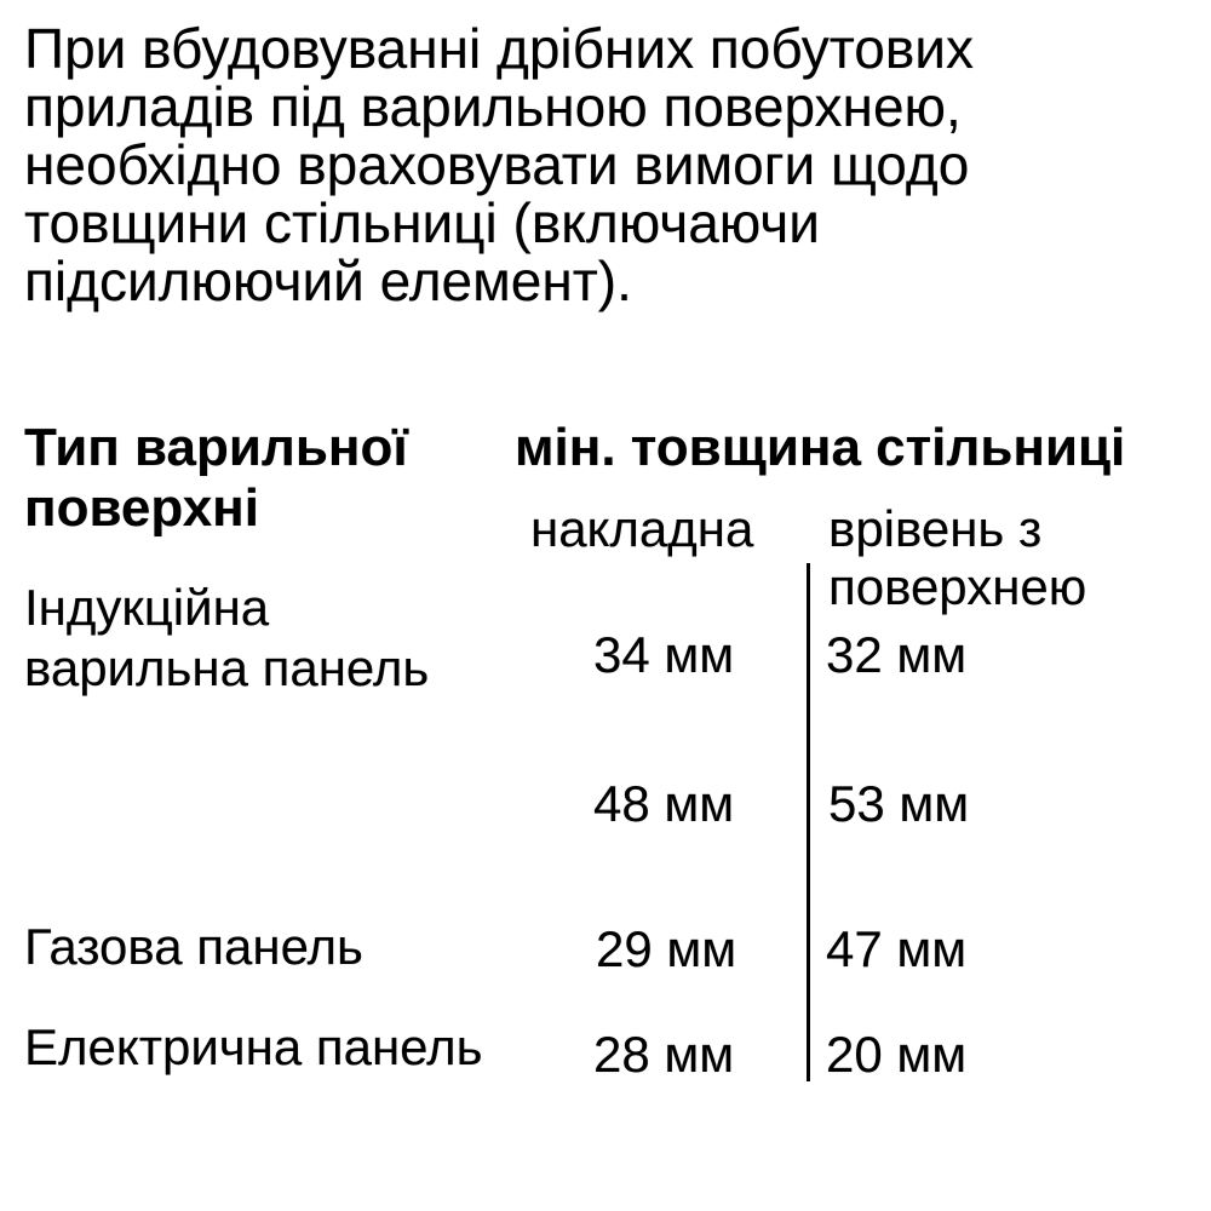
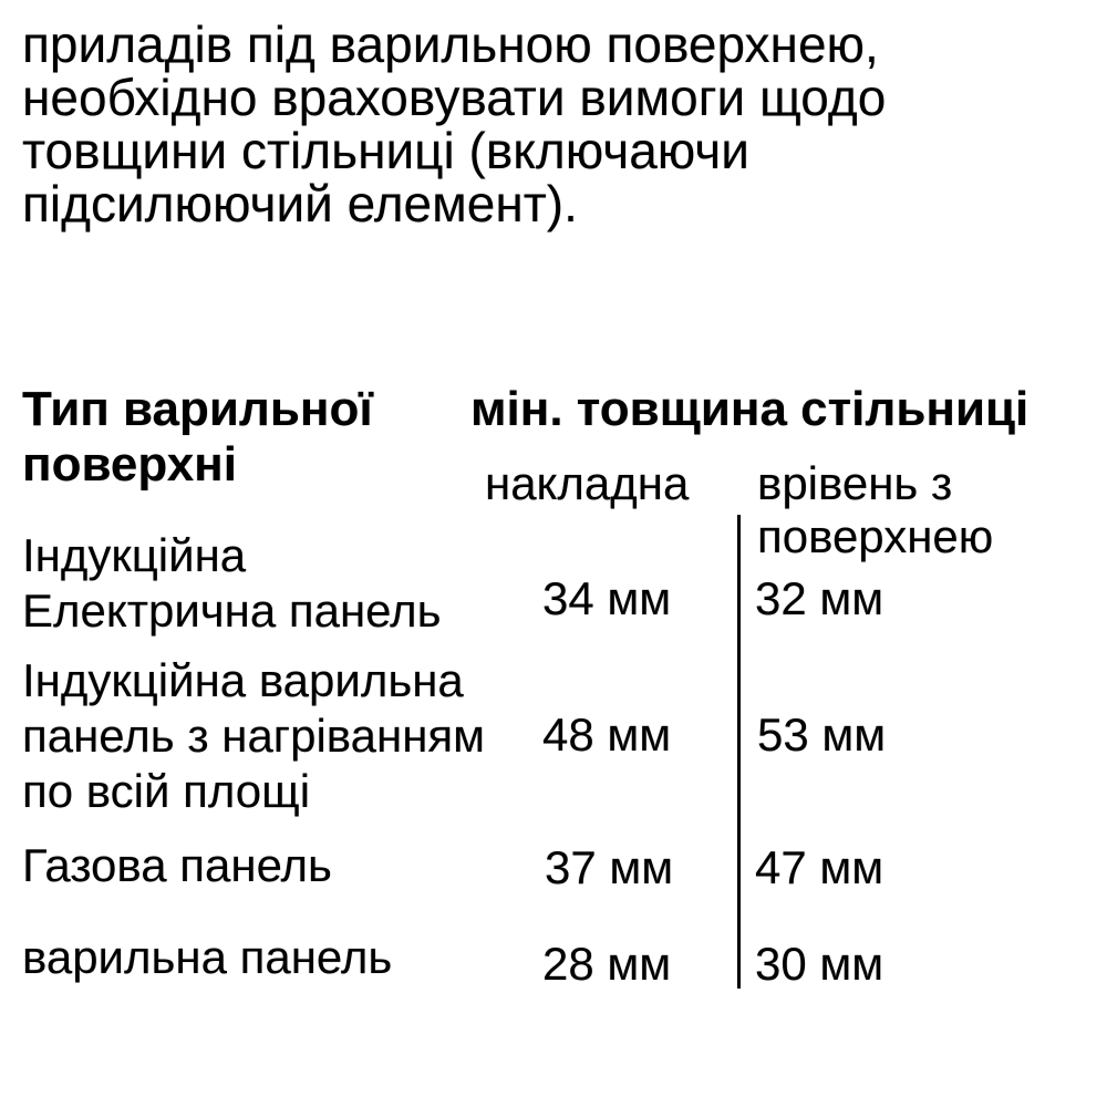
- При вбудовуванні дрібних побутових
  приладів під варильною поверхнею,
  необхідно враховувати вимоги щодо
  товщини стільниці (включаючи
  підсилюючий елемент).
  Тип варильної
  поверхні
  мін. товщина стільниці
  накладна
  врівень з
  поверхнею
  Індукційна
- варильна панель
+ Електрична панель
  34 мм
  32 мм
+ Індукційна варильна
+ панель з нагріванням
+ по всій площі
  48 мм
  53 мм
  Газова панель
- 29 мм
+ 37 мм
  47 мм
- Електрична панель
+ варильна панель
  28 мм
- 20 мм
+ 30 мм
